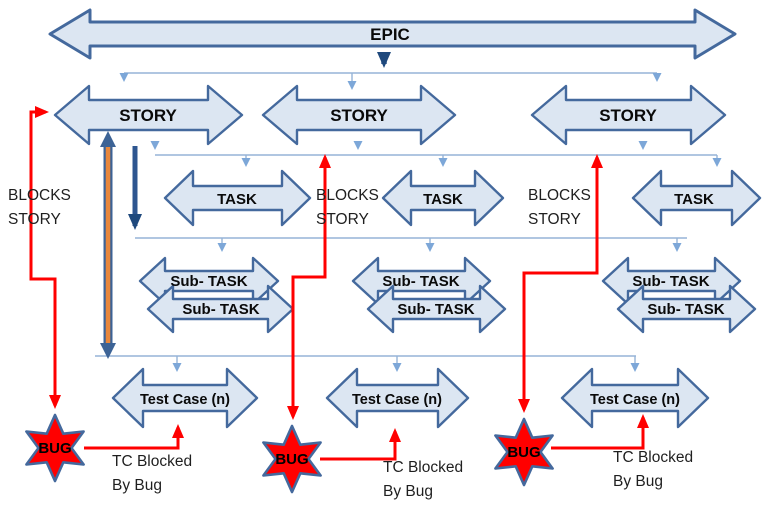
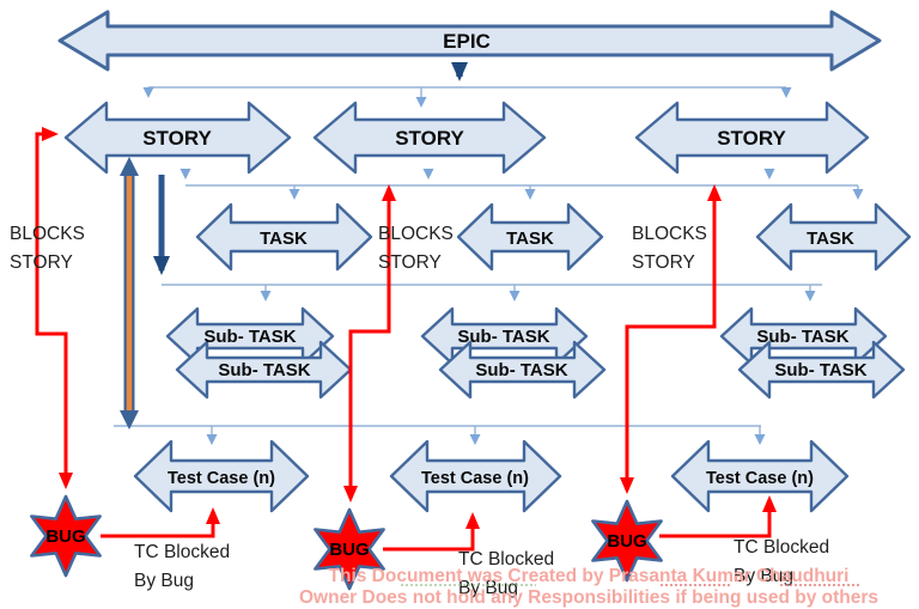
  EPIC
  STORY
  STORY
  STORY
  TASK
  TASK
  TASK
  Sub- TASK
  Sub- TASK
  Sub- TASK
  Sub- TASK
  Sub- TASK
  Sub- TASK
  Test Case (n)
  Test Case (n)
  Test Case (n)
  BUG
  BUG
  BUG
  BLOCKS
  STORY
  BLOCKS
  STORY
  BLOCKS
  STORY
  TC Blocked
  By Bug
  TC Blocked
  By Bug
  TC Blocked
  By Bug
+ This Document was Created by Prasanta Kumar Chaudhuri
+ Owner Does not hold any Responsibilities if being used by others
